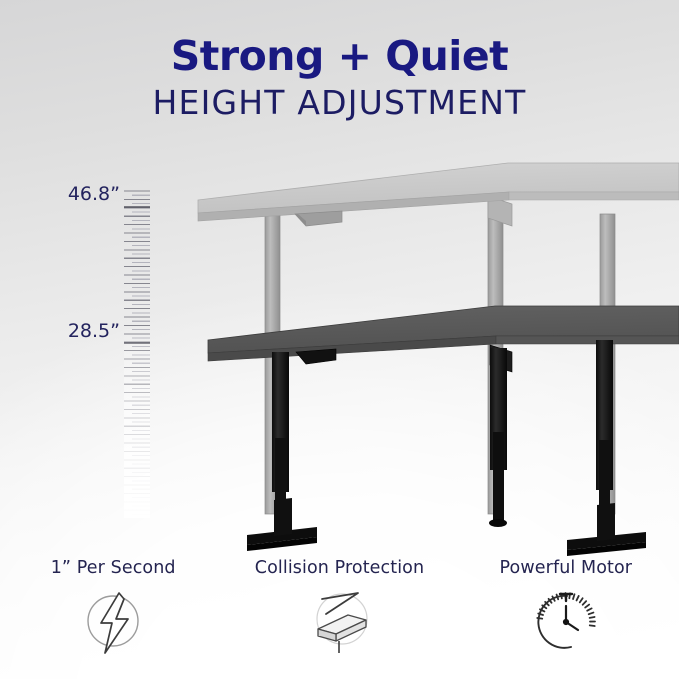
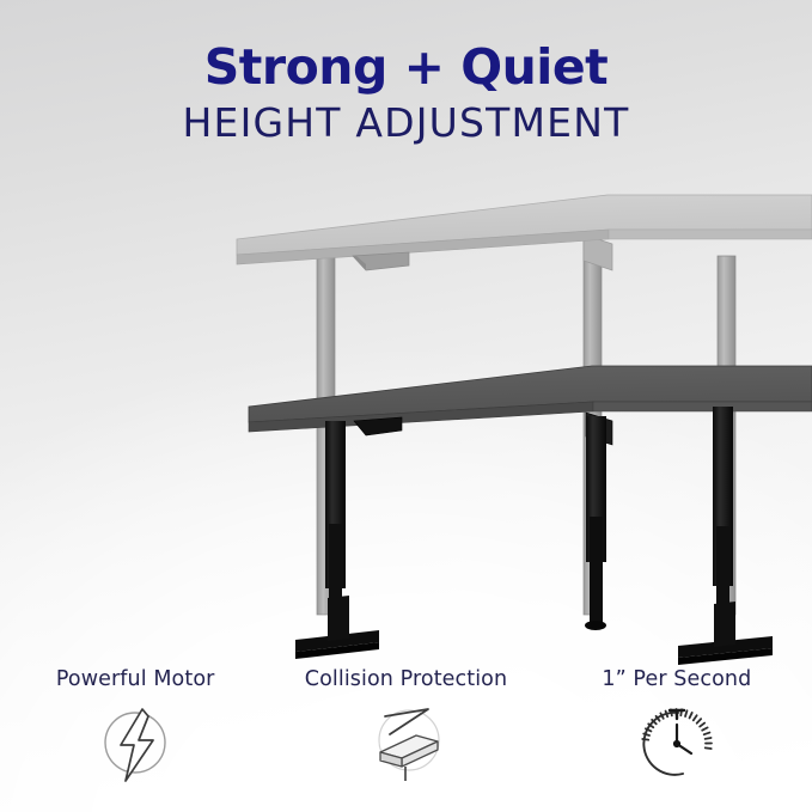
  Strong + Quiet
  HEIGHT ADJUSTMENT
- 46.8”
- 28.5”
- 1” Per Second
+ Powerful Motor
  Collision Protection
- Powerful Motor
+ 1” Per Second
